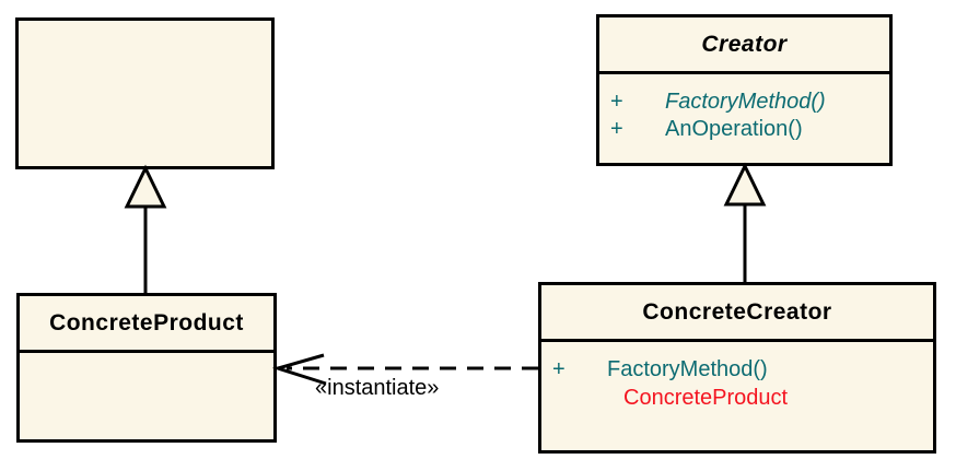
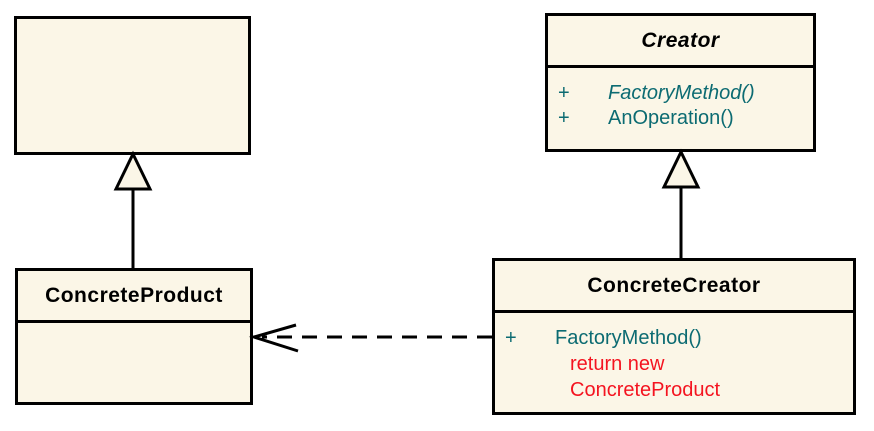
  Creator
  +
  FactoryMethod()
  +
  AnOperation()
  ConcreteProduct
  ConcreteCreator
  +
  FactoryMethod()
+ return new
  ConcreteProduct
- «instantiate»
